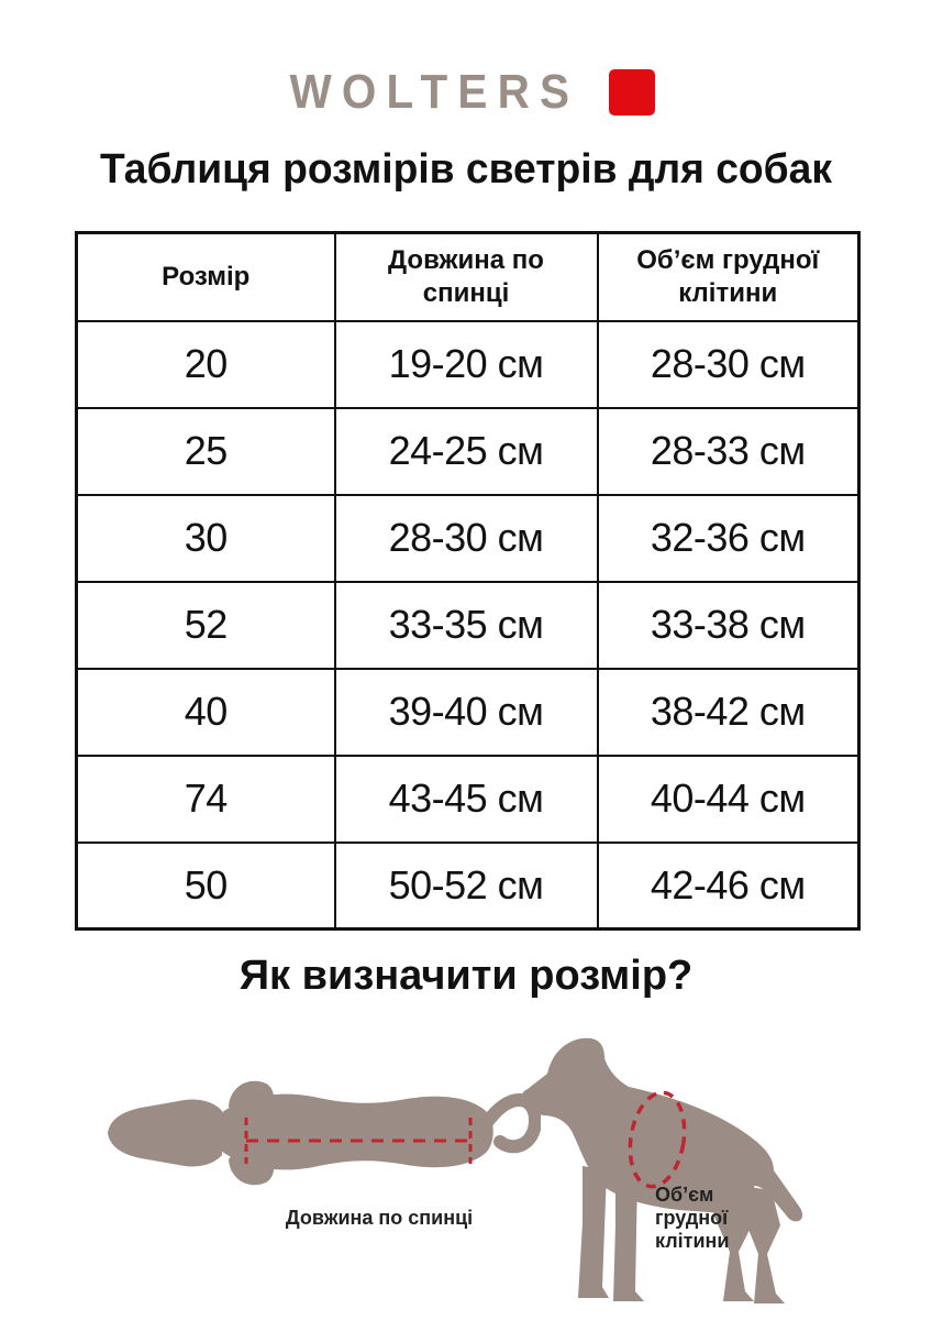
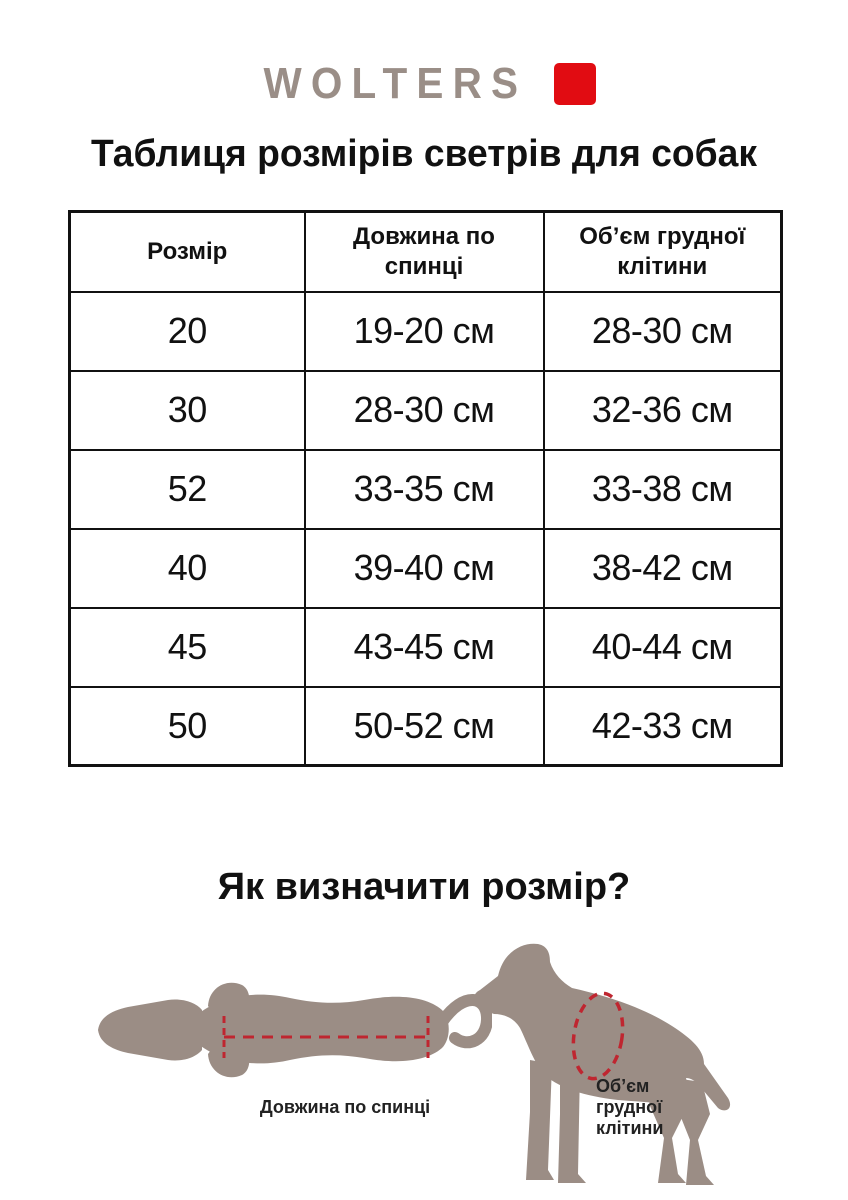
  WOLTERS
  Таблиця розмірів светрів для собак
  Розмір	Довжина по спинці	Об’єм грудної клітини
  20	19-20 см	28-30 см
- 25	24-25 см	28-33 см
  30	28-30 см	32-36 см
  52	33-35 см	33-38 см
  40	39-40 см	38-42 см
- 74	43-45 см	40-44 см
+ 45	43-45 см	40-44 см
- 50	50-52 см	42-46 см
+ 50	50-52 см	42-33 см
  Як визначити розмір?
  Довжина по спинці
  Об’єм
  грудної
  клітини
